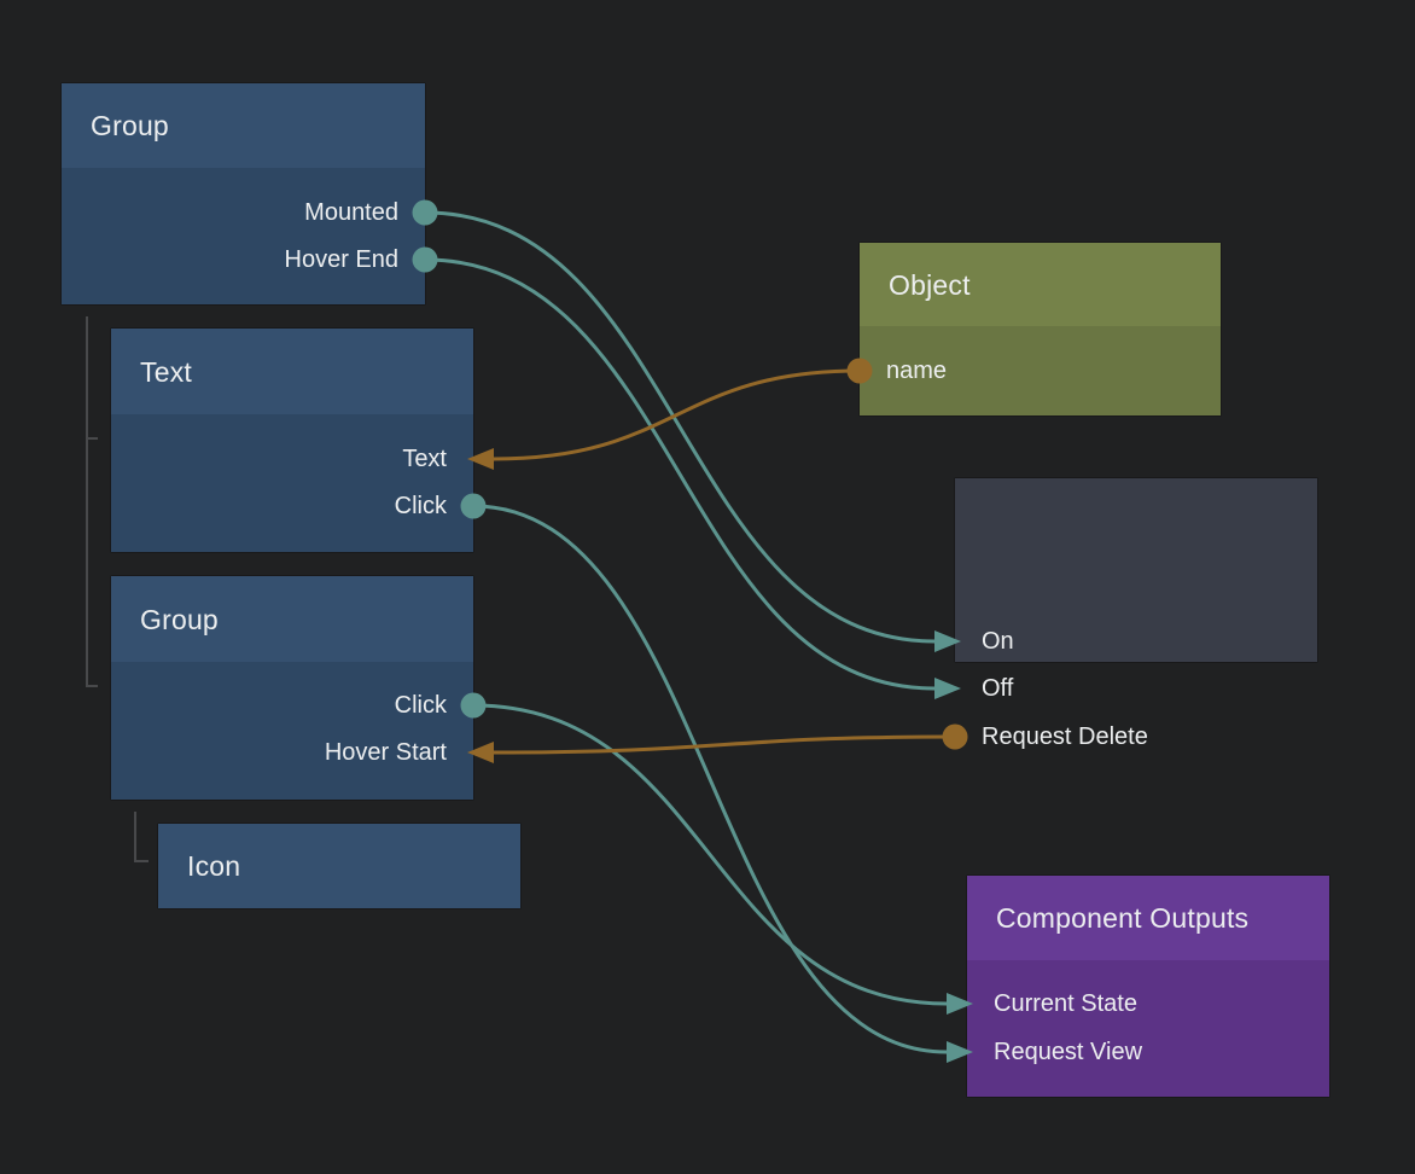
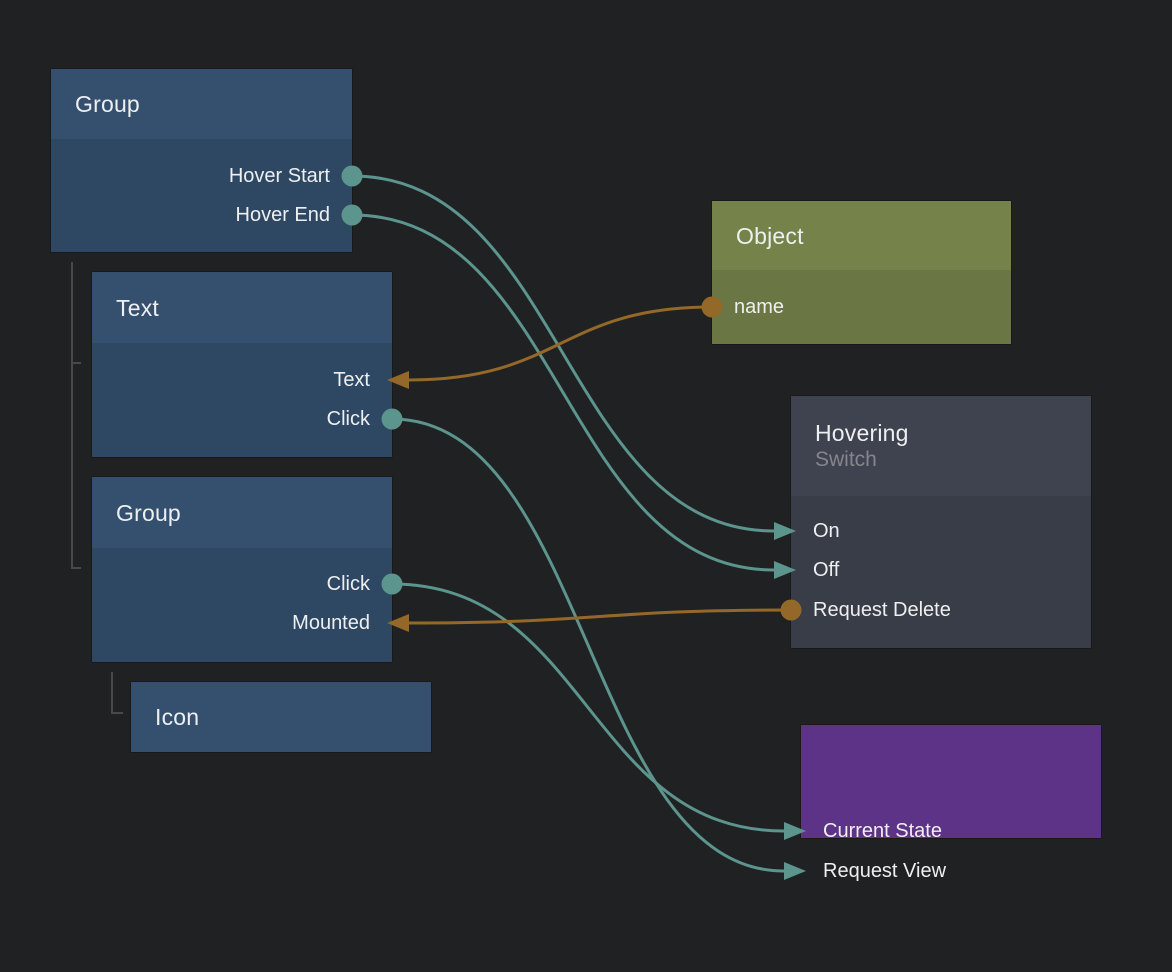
  Group
- Mounted
+ Hover Start
  Hover End
  Text
  Text
  Click
  Group
  Click
- Hover Start
+ Mounted
  Icon
  Object
  name
+ Hovering
+ Switch
  On
  Off
  Request Delete
- Component Outputs
  Current State
  Request View
